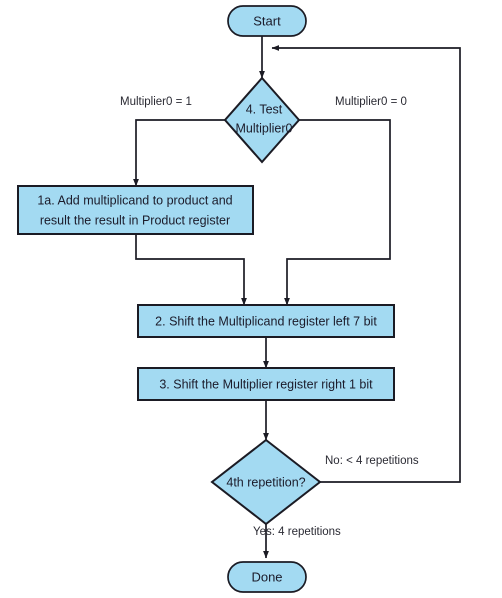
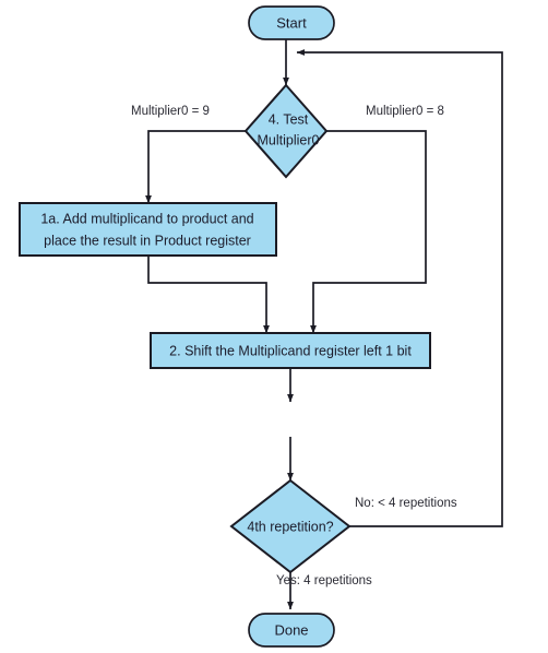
  Start
  4. Test
  Multiplier0
  1a. Add multiplicand to product and
- result the result in Product register
+ place the result in Product register
- 2. Shift the Multiplicand register left 7 bit
+ 2. Shift the Multiplicand register left 1 bit
- 3. Shift the Multiplier register right 1 bit
  4th repetition?
  Done
- Multiplier0 = 1
+ Multiplier0 = 9
- Multiplier0 = 0
+ Multiplier0 = 8
  No: < 4 repetitions
  Yes: 4 repetitions
